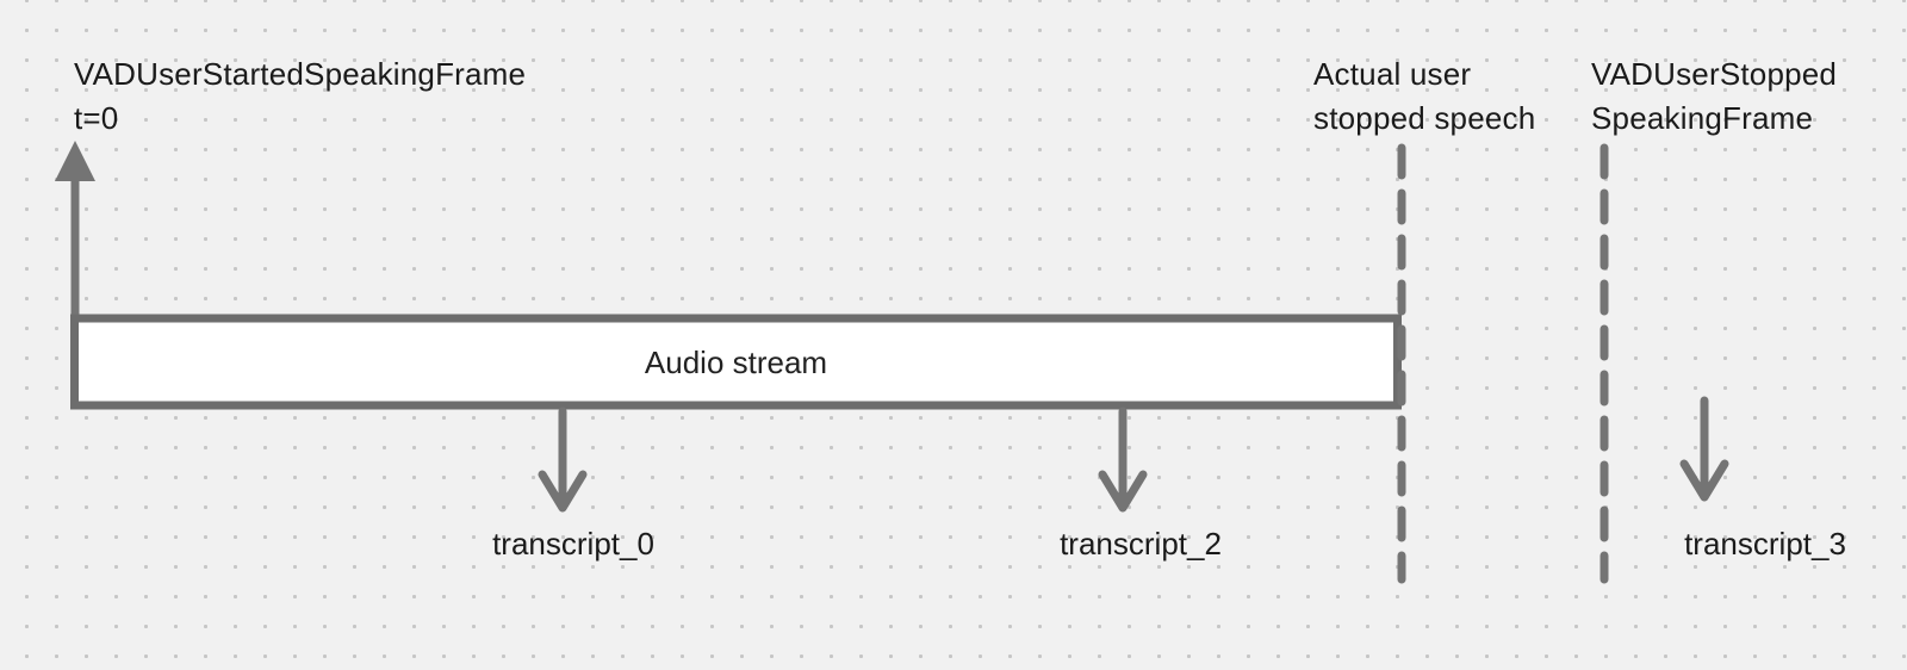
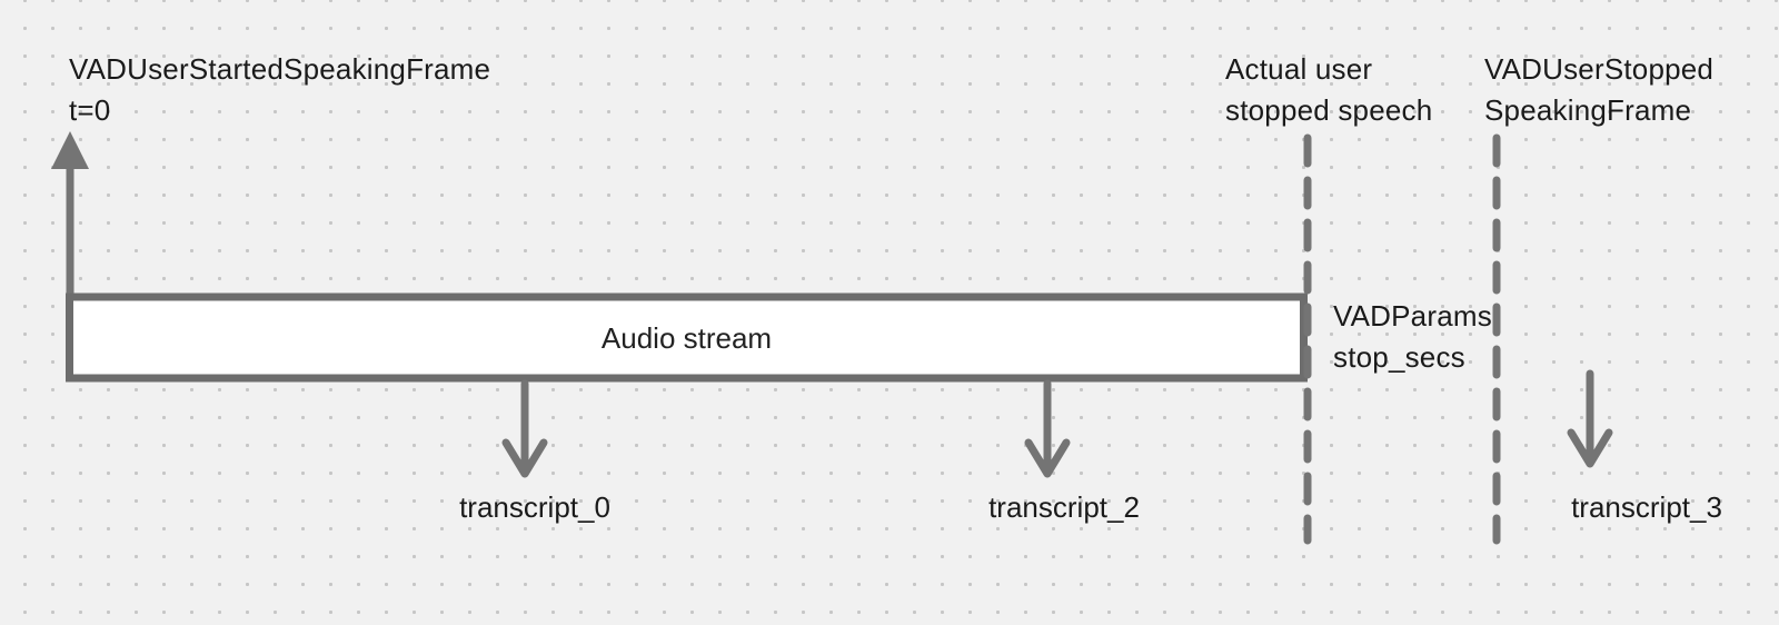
  VADUserStartedSpeakingFrame
  t=0
  Audio stream
  Actual user
  stopped speech
  VADUserStopped
  SpeakingFrame
+ VADParams
+ stop_secs
  transcript_0
  transcript_2
  transcript_3
